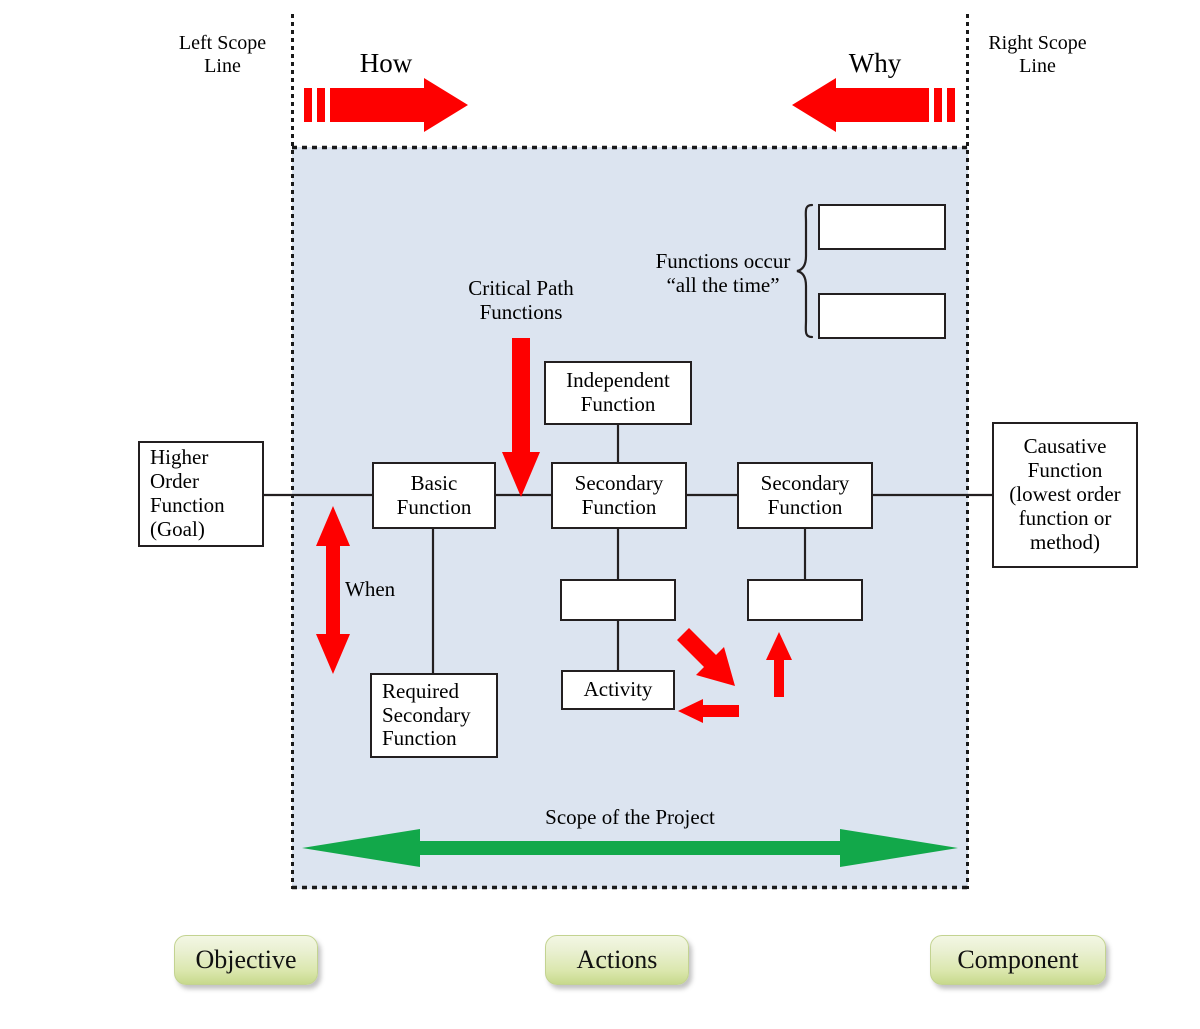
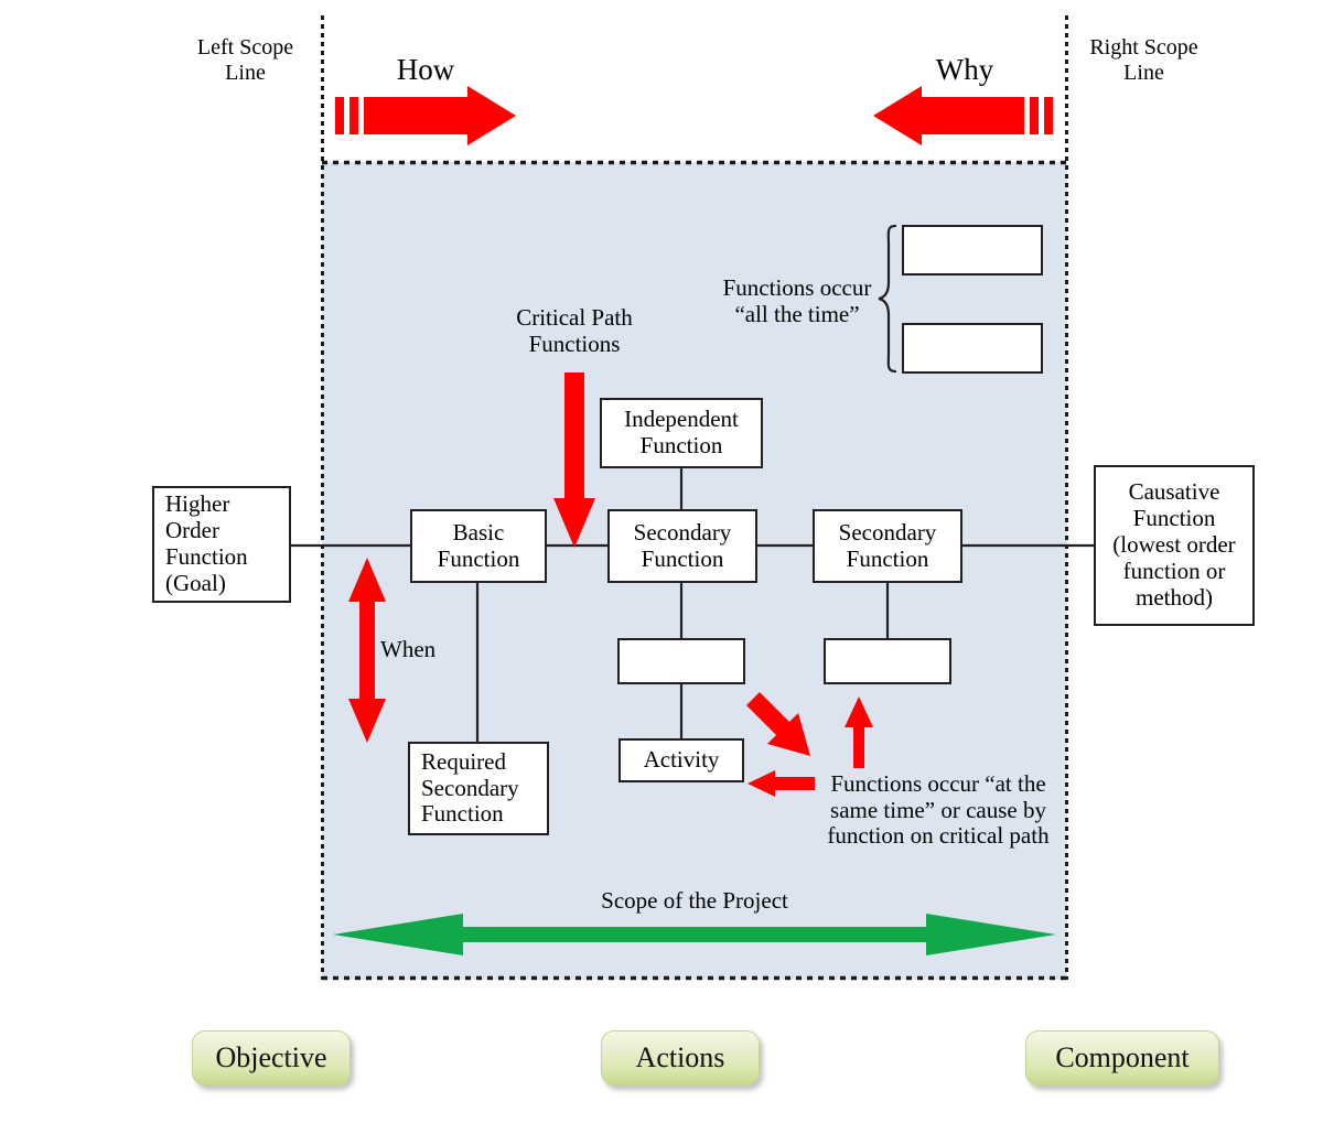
  Left Scope
  Line
  Right Scope
  Line
  How
  Why
  Critical Path
  Functions
  When
  Functions occur
  “all the time”
+ Functions occur “at the
+ same time” or cause by
+ function on critical path
  Scope of the Project
  Higher
  Order
  Function
  (Goal)
  Basic
  Function
  Independent
  Function
  Secondary
  Function
  Secondary
  Function
  Causative
  Function
  (lowest order
  function or
  method)
  Required
  Secondary
  Function
  Activity
  Objective
  Actions
  Component
